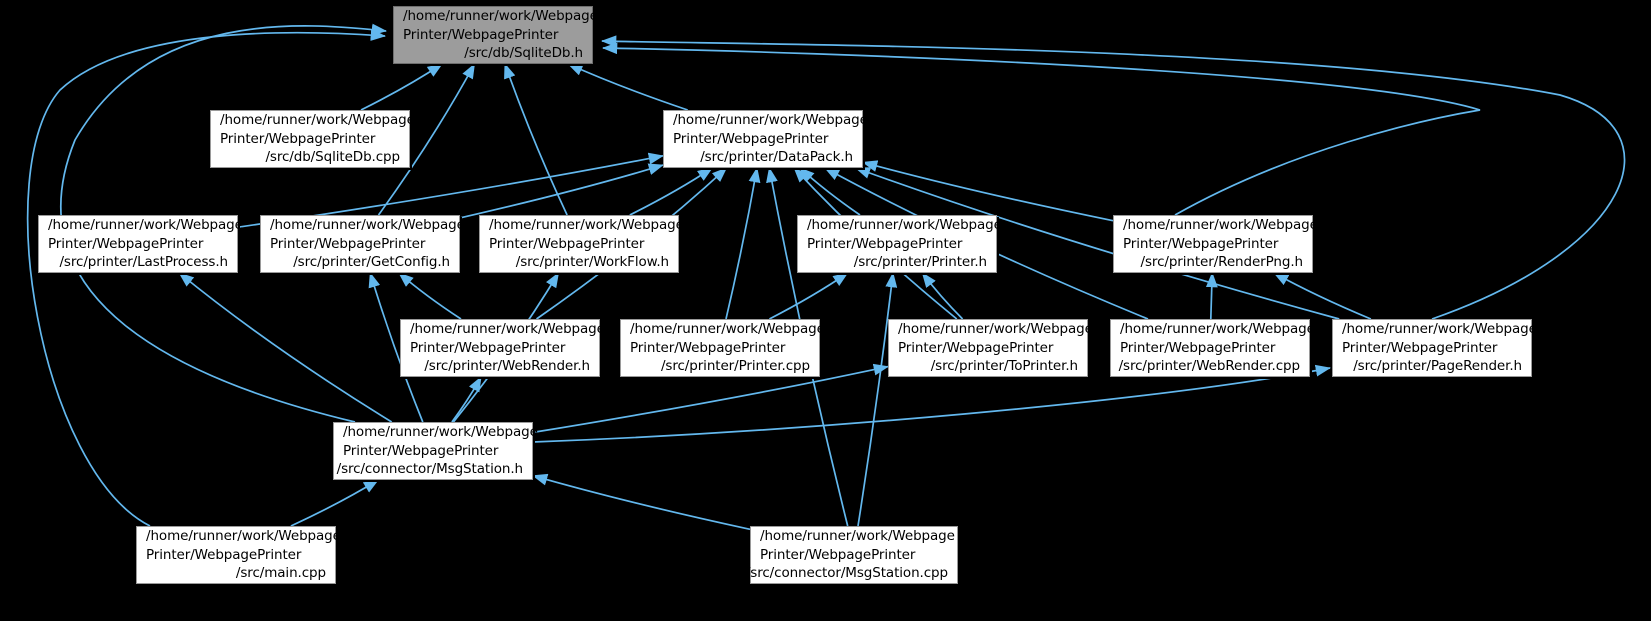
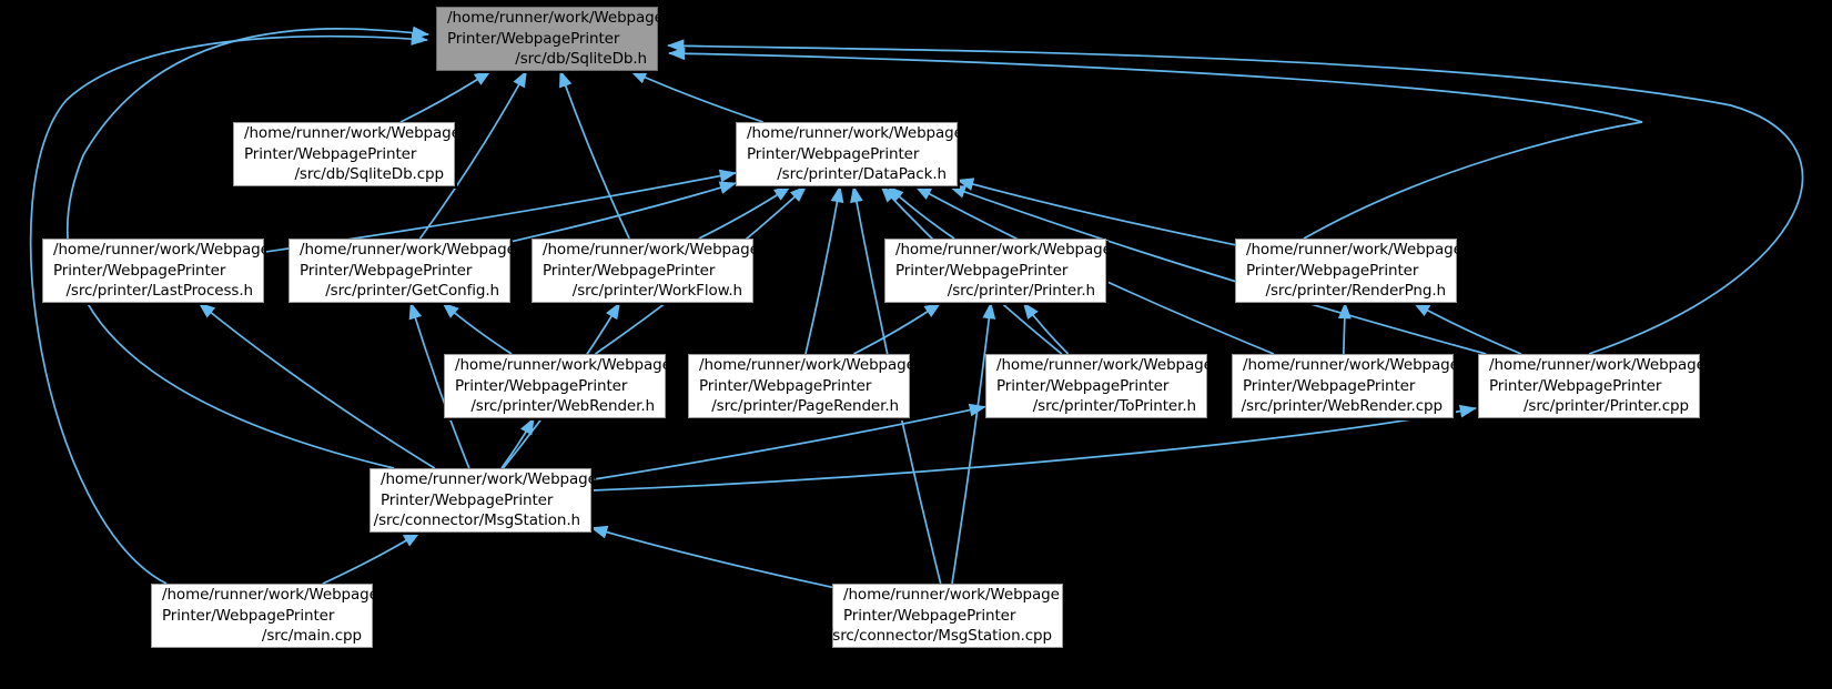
  /home/runner/work/Webpage
  Printer/WebpagePrinter
  /src/db/SqliteDb.h
  /home/runner/work/Webpage
  Printer/WebpagePrinter
  /src/db/SqliteDb.cpp
  /home/runner/work/Webpage
  Printer/WebpagePrinter
  /src/printer/DataPack.h
  /home/runner/work/Webpage
  Printer/WebpagePrinter
  /src/printer/LastProcess.h
  /home/runner/work/Webpage
  Printer/WebpagePrinter
  /src/printer/GetConfig.h
  /home/runner/work/Webpage
  Printer/WebpagePrinter
  /src/printer/WorkFlow.h
  /home/runner/work/Webpage
  Printer/WebpagePrinter
  /src/printer/Printer.h
  /home/runner/work/Webpage
  Printer/WebpagePrinter
  /src/printer/RenderPng.h
  /home/runner/work/Webpage
  Printer/WebpagePrinter
  /src/printer/WebRender.h
  /home/runner/work/Webpage
  Printer/WebpagePrinter
- /src/printer/Printer.cpp
+ /src/printer/PageRender.h
  /home/runner/work/Webpage
  Printer/WebpagePrinter
  /src/printer/ToPrinter.h
  /home/runner/work/Webpage
  Printer/WebpagePrinter
  /src/printer/WebRender.cpp
  /home/runner/work/Webpage
  Printer/WebpagePrinter
- /src/printer/PageRender.h
+ /src/printer/Printer.cpp
  /home/runner/work/Webpage
  Printer/WebpagePrinter
  /src/connector/MsgStation.h
  /home/runner/work/Webpage
  Printer/WebpagePrinter
  /src/main.cpp
  /home/runner/work/Webpage
  Printer/WebpagePrinter
  /src/connector/MsgStation.cpp
